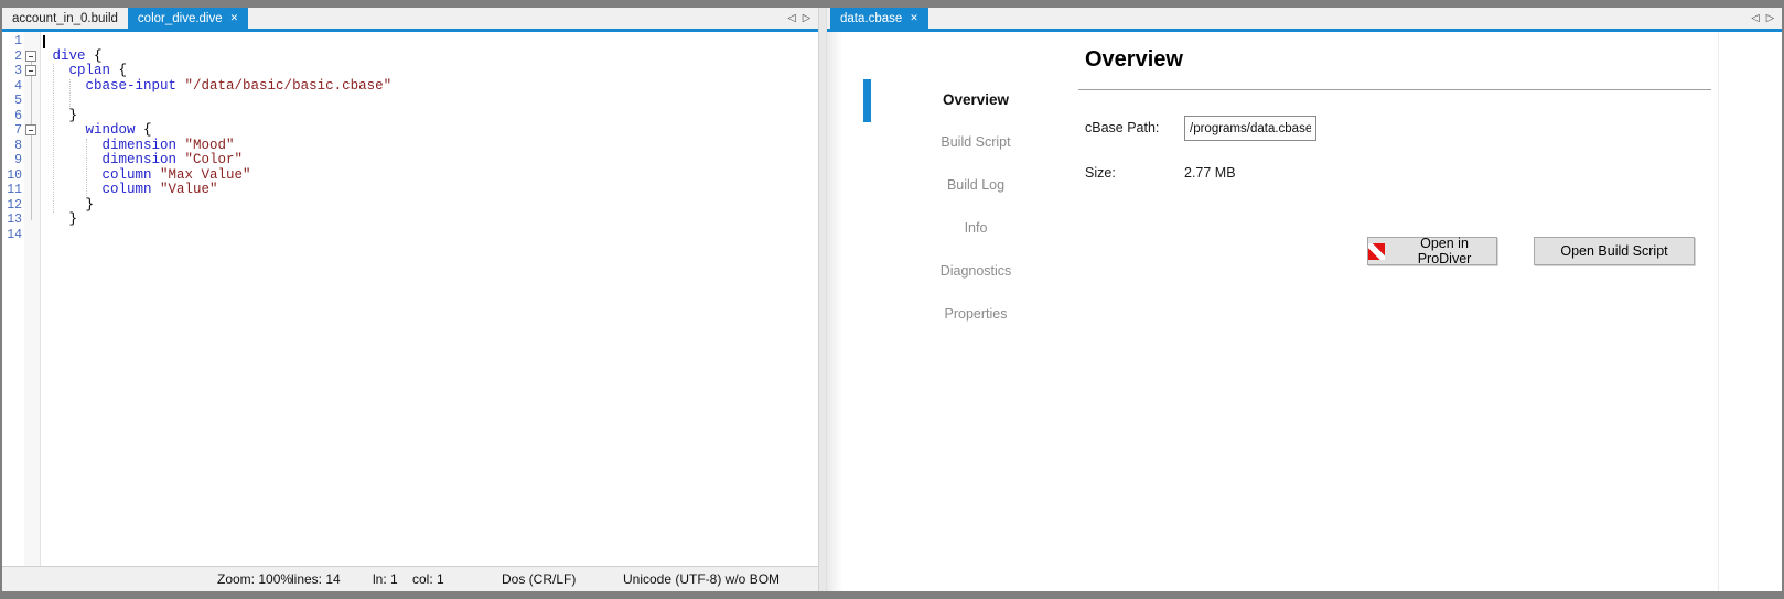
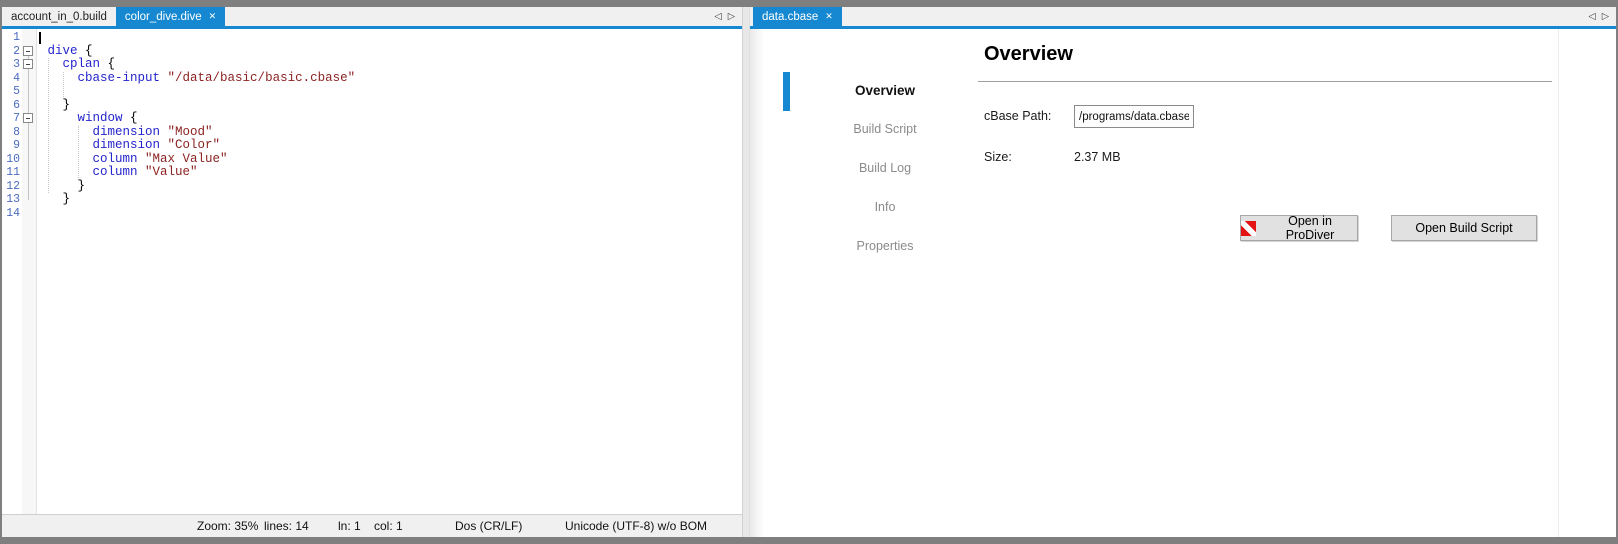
  account_in_0.build
  color_dive.dive
  ✕
  ◁
  ▷
  1
  2
  dive {
  3
  cplan {
  4
  cbase-input "/data/basic/basic.cbase"
  5
  6
  }
  7
  window {
  8
  dimension "Mood"
  9
  dimension "Color"
  10
  column "Max Value"
  11
  column "Value"
  12
  }
  13
  }
  14
- Zoom: 100%
+ Zoom: 35%
  lines: 14
  ln: 1
  col: 1
  Dos (CR/LF)
  Unicode (UTF-8) w/o BOM
  data.cbase
  ✕
  ◁
  ▷
  Overview
  Build Script
  Build Log
  Info
- Diagnostics
  Properties
  Overview
  cBase Path:
  /programs/data.cbase
  Size:
- 2.77 MB
+ 2.37 MB
  Open in ProDiver
  Open Build Script
